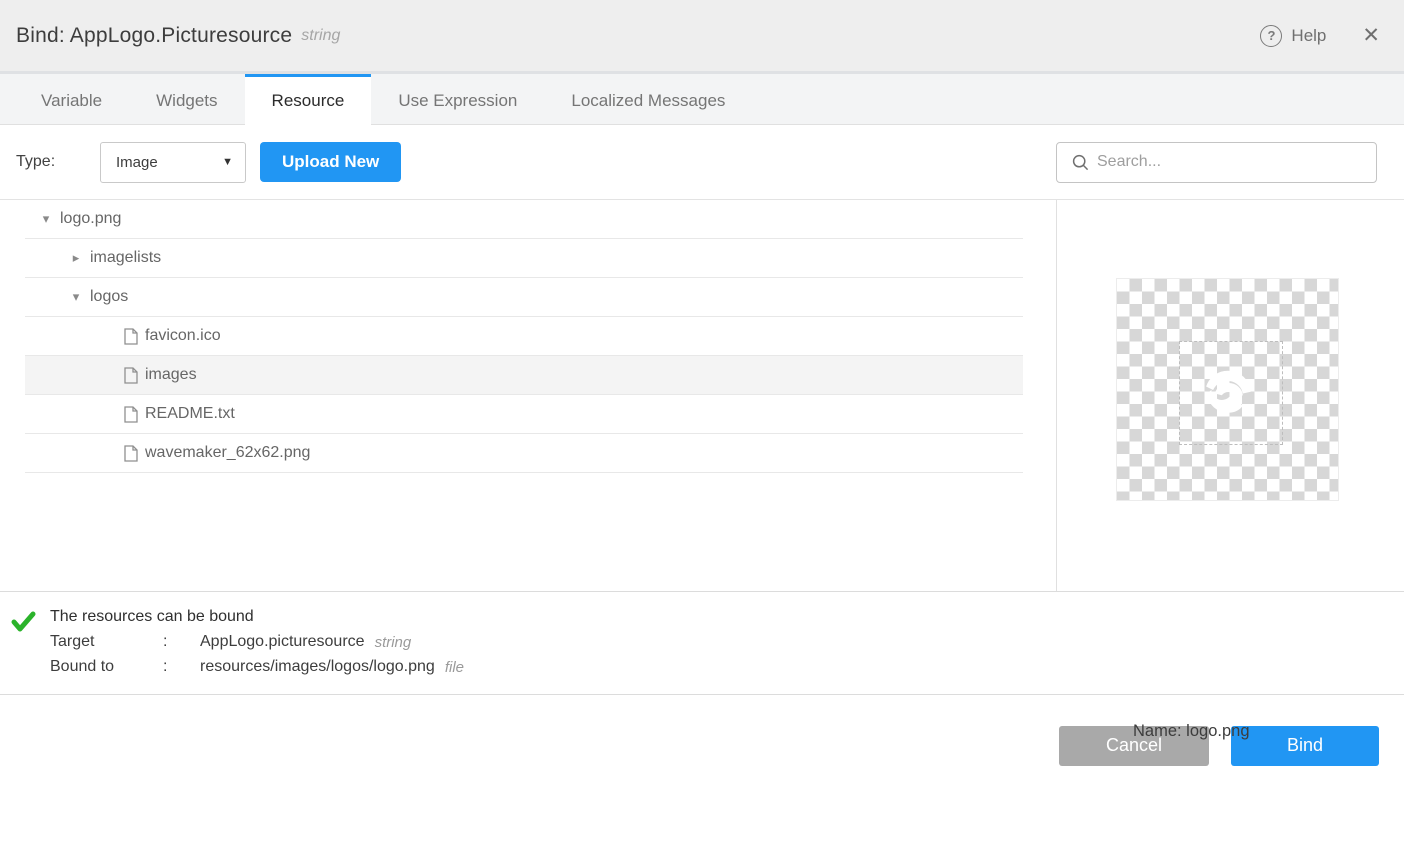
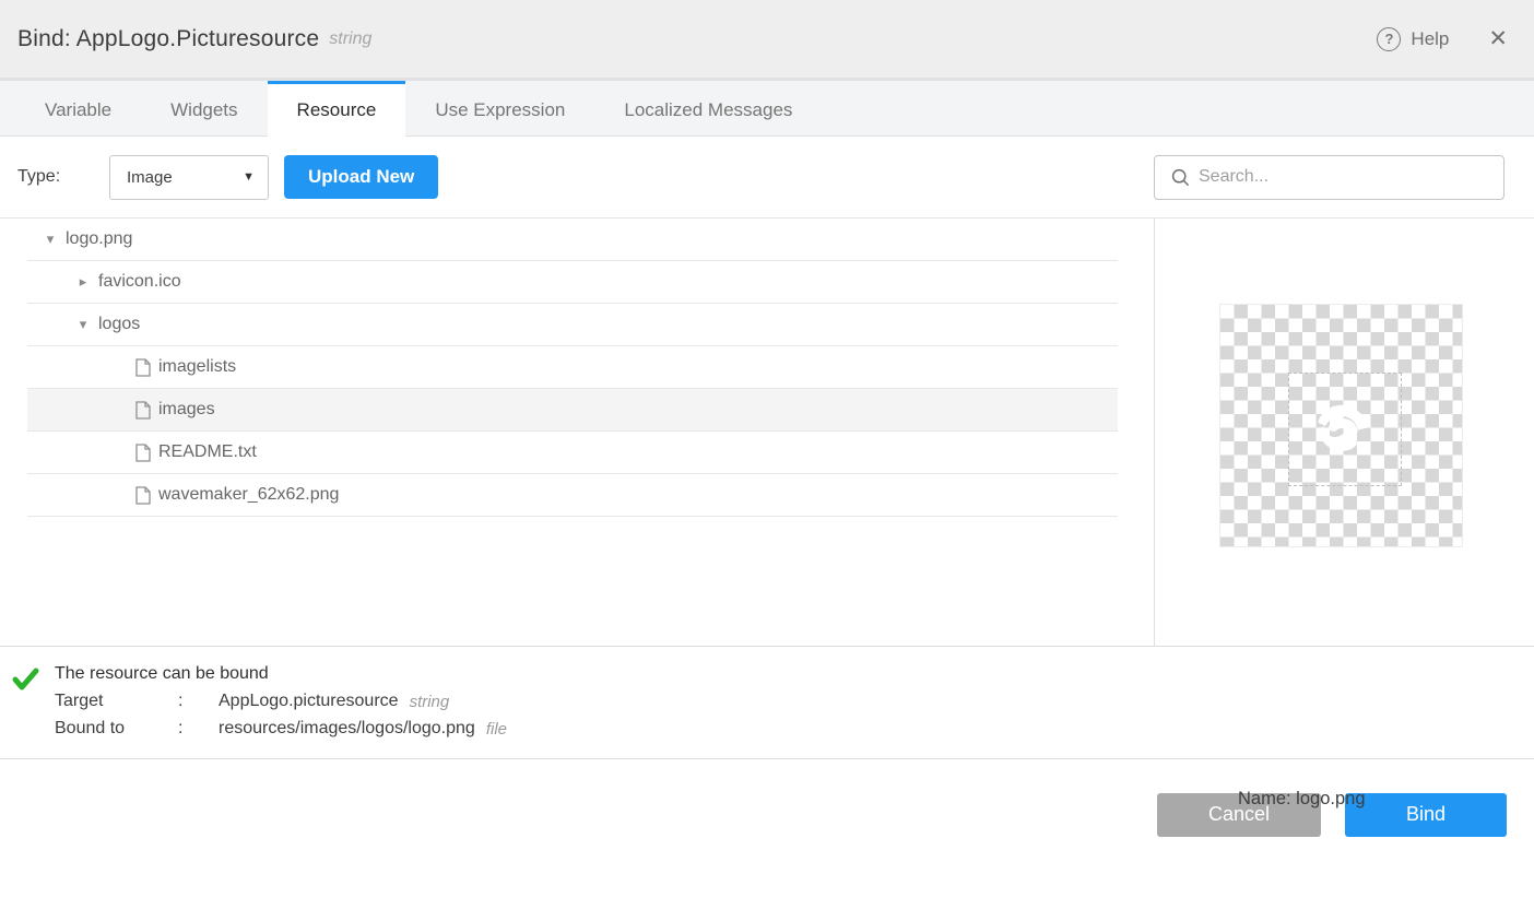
  Bind: AppLogo.Picturesource
  string
  ?
  Help
  ✕
  Variable
  Widgets
  Resource
  Use Expression
  Localized Messages
  Type:
  Image
  ▼
  Upload New
  Search...
  ▾
  logo.png
  ▸
- imagelists
+ favicon.ico
  ▾
  logos
- favicon.ico
+ imagelists
  images
  README.txt
  wavemaker_62x62.png
  Name: logo.png
- The resources can be bound
+ The resource can be bound
  Target
  :
  AppLogo.picturesource
  string
  Bound to
  :
  resources/images/logos/logo.png
  file
  Cancel
  Bind
